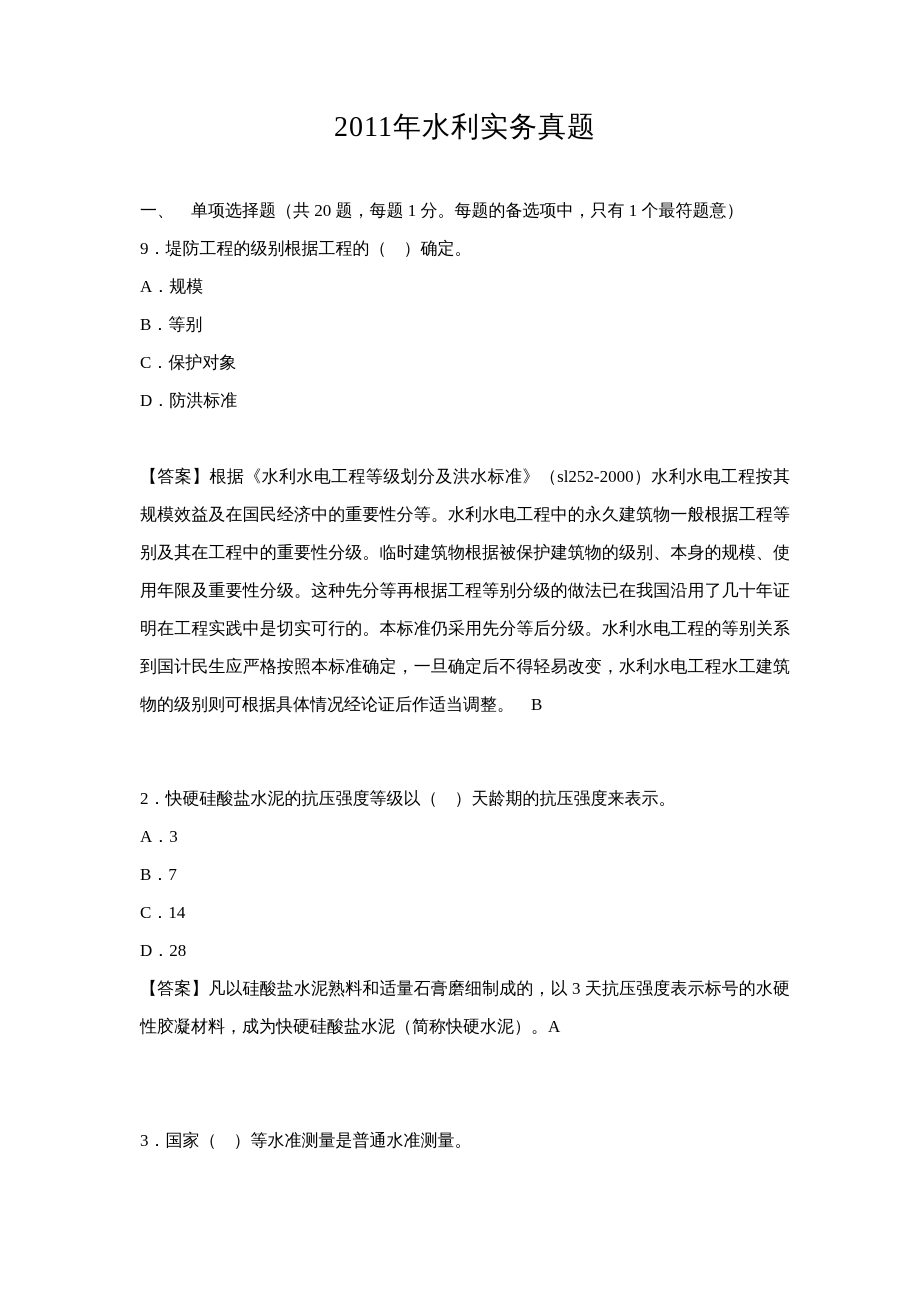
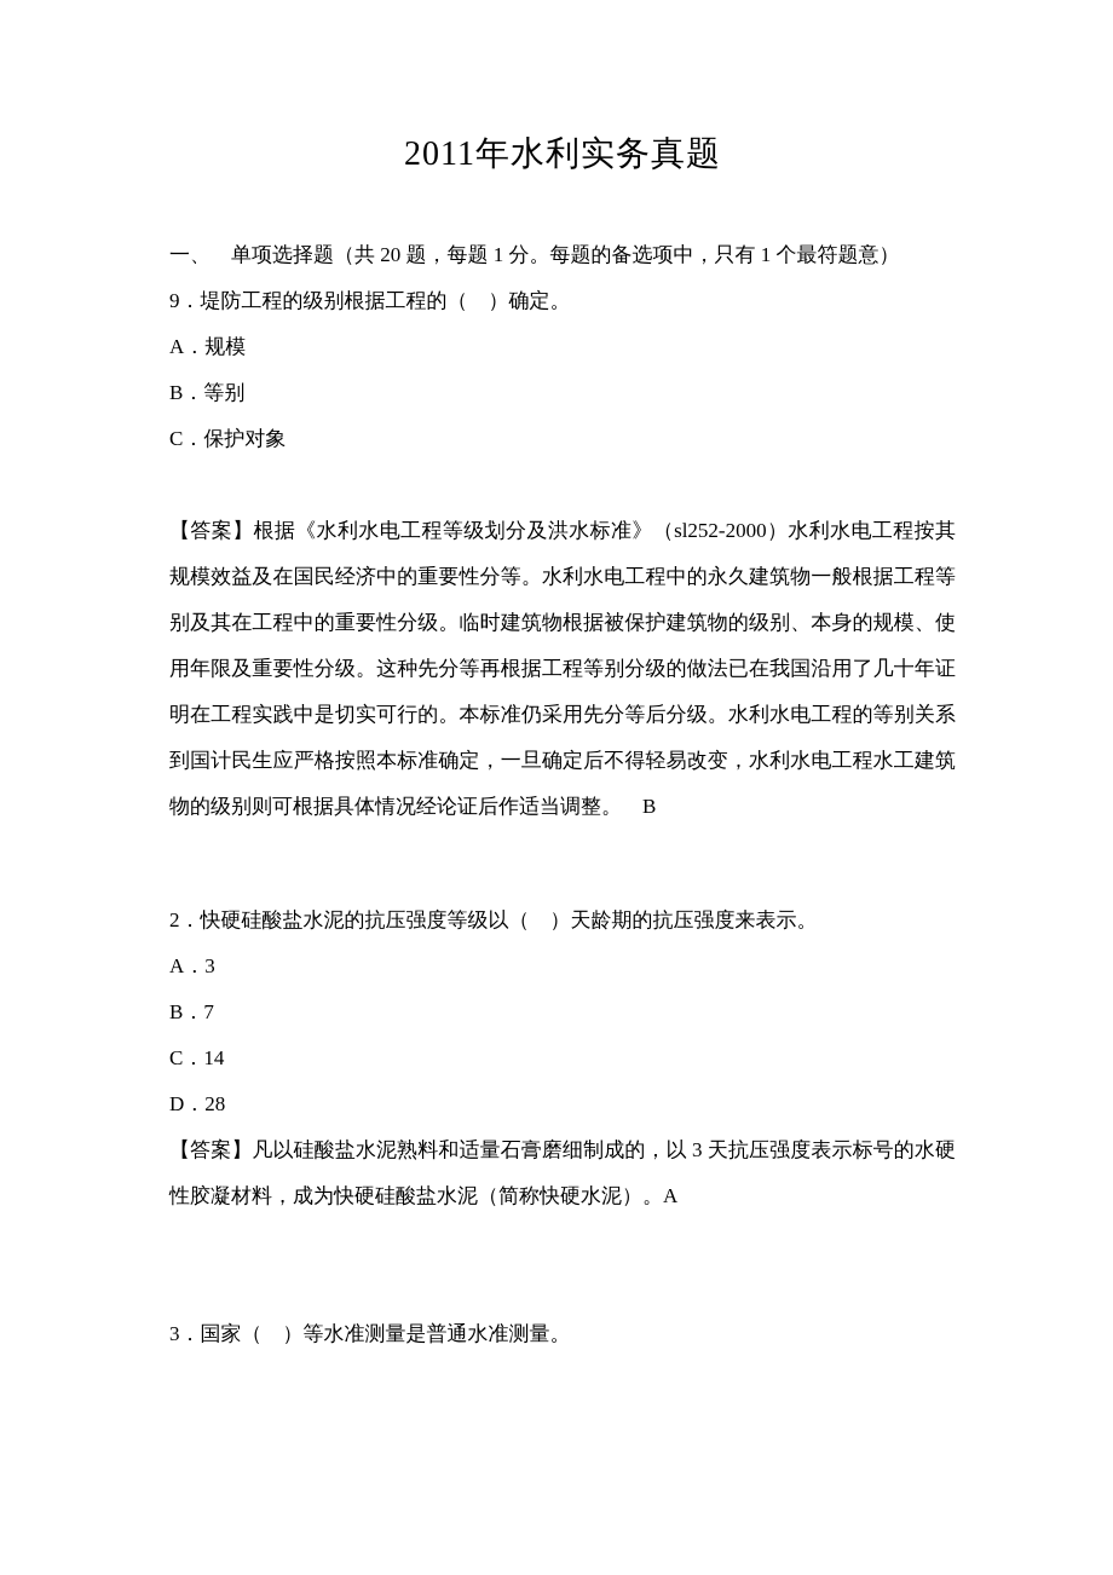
  2011年水利实务真题
  一、 单项选择题（共 20 题，每题 1 分。每题的备选项中，只有 1 个最符题意）
  9．堤防工程的级别根据工程的（ ）确定。
  A．规模
  B．等别
  C．保护对象
- D．防洪标准
  【答案】根据《水利水电工程等级划分及洪水标准》（sl252-2000）水利水电工程按其规模效益及在国民经济中的重要性分等。水利水电工程中的永久建筑物一般根据工程等别及其在工程中的重要性分级。临时建筑物根据被保护建筑物的级别、本身的规模、使用年限及重要性分级。这种先分等再根据工程等别分级的做法已在我国沿用了几十年证明在工程实践中是切实可行的。本标准仍采用先分等后分级。水利水电工程的等别关系到国计民生应严格按照本标准确定，一旦确定后不得轻易改变，水利水电工程水工建筑物的级别则可根据具体情况经论证后作适当调整。 B
  2．快硬硅酸盐水泥的抗压强度等级以（ ）天龄期的抗压强度来表示。
  A．3
  B．7
  C．14
  D．28
  【答案】凡以硅酸盐水泥熟料和适量石膏磨细制成的，以 3 天抗压强度表示标号的水硬性胶凝材料，成为快硬硅酸盐水泥（简称快硬水泥）。A
  3．国家（ ）等水准测量是普通水准测量。
